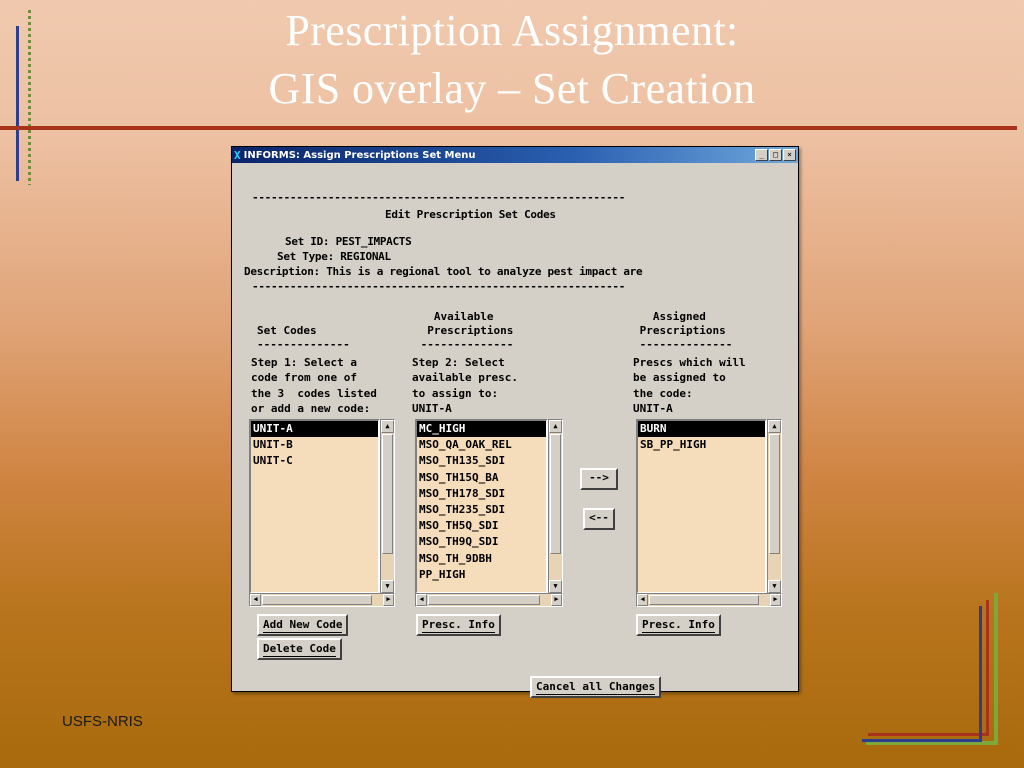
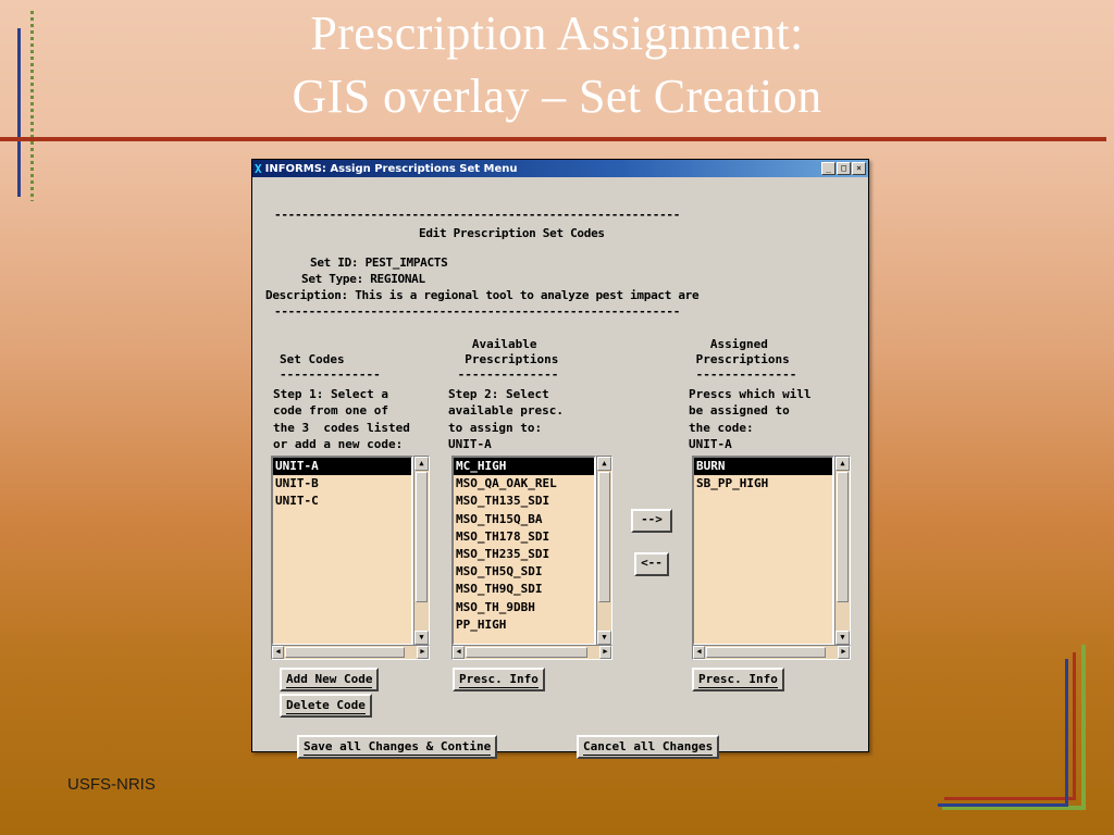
  Prescription Assignment:
  GIS overlay – Set Creation
  USFS-NRIS
  X
  INFORMS: Assign Prescriptions Set Menu
  _
  □
  ×
  -----------------------------------------------------------
  Edit Prescription Set Codes
  Set ID: PEST_IMPACTS
  Set Type: REGIONAL
  Description: This is a regional tool to analyze pest impact are
  -----------------------------------------------------------
  Set Codes
  --------------
  Available
  Prescriptions
  --------------
  Assigned
  Prescriptions
  --------------
  Step 1: Select a
  code from one of
  the 3 codes listed
  or add a new code:
  Step 2: Select
  available presc.
  to assign to:
  UNIT-A
  Prescs which will
  be assigned to
  the code:
  UNIT-A
  UNIT-A
  UNIT-B
  UNIT-C
  ▲
  ▼
  ◀
  ▶
  MC_HIGH
  MSO_QA_OAK_REL
  MSO_TH135_SDI
  MSO_TH15Q_BA
  MSO_TH178_SDI
  MSO_TH235_SDI
  MSO_TH5Q_SDI
  MSO_TH9Q_SDI
  MSO_TH_9DBH
  PP_HIGH
  ▲
  ▼
  ◀
  ▶
  -->
  <--
  BURN
  SB_PP_HIGH
  ▲
  ▼
  ◀
  ▶
  Add New Code
  Delete Code
  Presc. Info
  Presc. Info
+ Save all Changes & Contine
  Cancel all Changes
